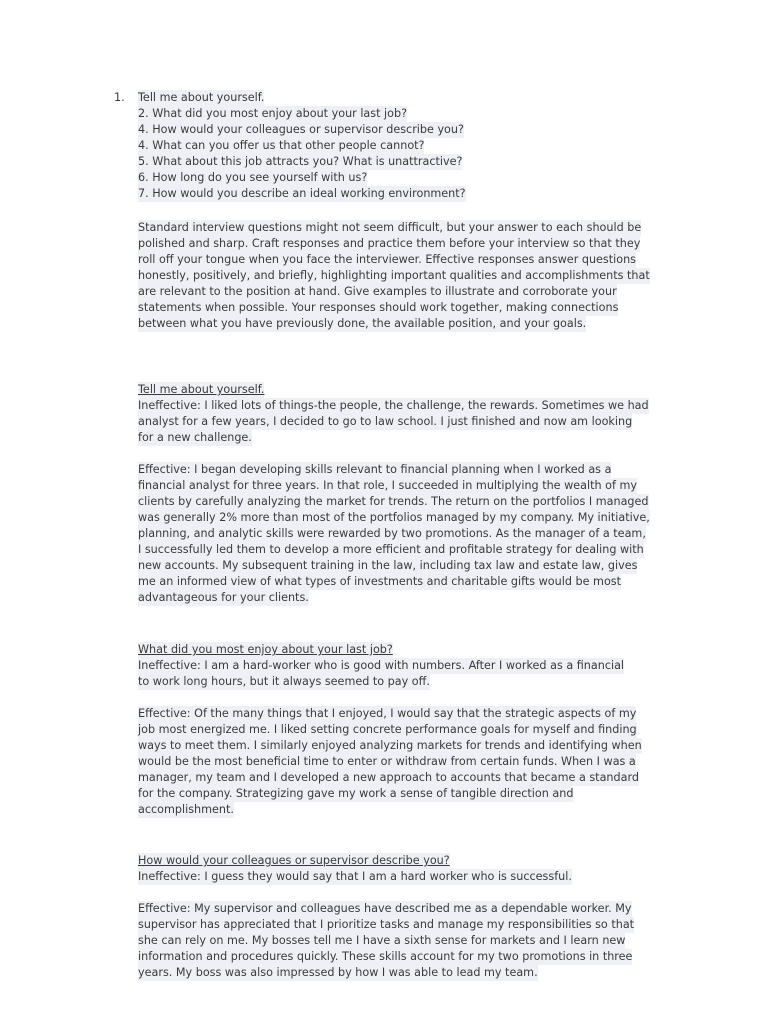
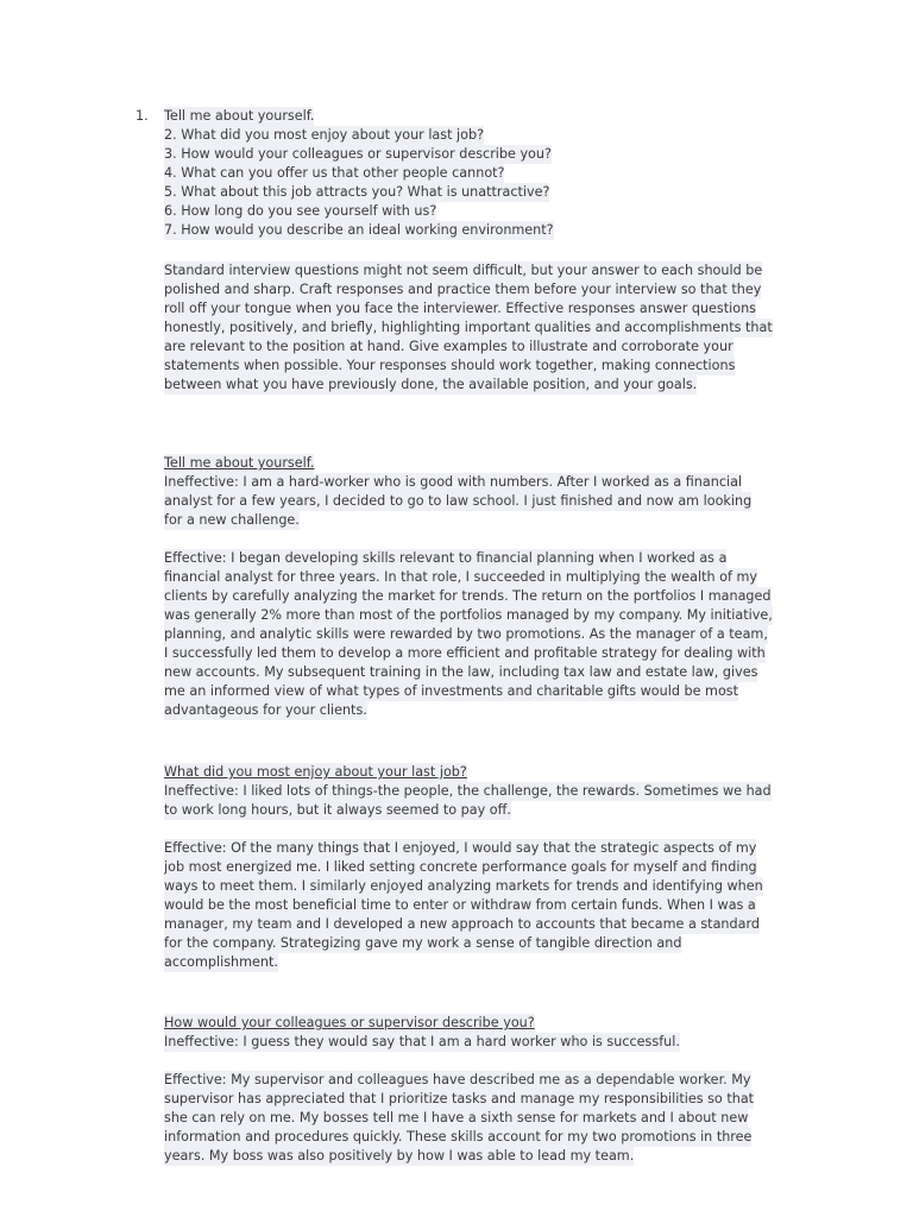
  1.
  Tell me about yourself.
  2. What did you most enjoy about your last job?
- 4. How would your colleagues or supervisor describe you?
+ 3. How would your colleagues or supervisor describe you?
  4. What can you offer us that other people cannot?
  5. What about this job attracts you? What is unattractive?
  6. How long do you see yourself with us?
  7. How would you describe an ideal working environment?
  Standard interview questions might not seem difficult, but your answer to each should be
  polished and sharp. Craft responses and practice them before your interview so that they
  roll off your tongue when you face the interviewer. Effective responses answer questions
  honestly, positively, and briefly, highlighting important qualities and accomplishments that
  are relevant to the position at hand. Give examples to illustrate and corroborate your
  statements when possible. Your responses should work together, making connections
  between what you have previously done, the available position, and your goals.
  Tell me about yourself.
- Ineffective: I liked lots of things-the people, the challenge, the rewards. Sometimes we had
+ Ineffective: I am a hard-worker who is good with numbers. After I worked as a financial
  analyst for a few years, I decided to go to law school. I just finished and now am looking
  for a new challenge.
  Effective: I began developing skills relevant to financial planning when I worked as a
  financial analyst for three years. In that role, I succeeded in multiplying the wealth of my
  clients by carefully analyzing the market for trends. The return on the portfolios I managed
  was generally 2% more than most of the portfolios managed by my company. My initiative,
  planning, and analytic skills were rewarded by two promotions. As the manager of a team,
  I successfully led them to develop a more efficient and profitable strategy for dealing with
  new accounts. My subsequent training in the law, including tax law and estate law, gives
  me an informed view of what types of investments and charitable gifts would be most
  advantageous for your clients.
  What did you most enjoy about your last job?
- Ineffective: I am a hard-worker who is good with numbers. After I worked as a financial
+ Ineffective: I liked lots of things-the people, the challenge, the rewards. Sometimes we had
  to work long hours, but it always seemed to pay off.
  Effective: Of the many things that I enjoyed, I would say that the strategic aspects of my
  job most energized me. I liked setting concrete performance goals for myself and finding
  ways to meet them. I similarly enjoyed analyzing markets for trends and identifying when
  would be the most beneficial time to enter or withdraw from certain funds. When I was a
  manager, my team and I developed a new approach to accounts that became a standard
  for the company. Strategizing gave my work a sense of tangible direction and
  accomplishment.
  How would your colleagues or supervisor describe you?
  Ineffective: I guess they would say that I am a hard worker who is successful.
  Effective: My supervisor and colleagues have described me as a dependable worker. My
  supervisor has appreciated that I prioritize tasks and manage my responsibilities so that
- she can rely on me. My bosses tell me I have a sixth sense for markets and I learn new
+ she can rely on me. My bosses tell me I have a sixth sense for markets and I about new
  information and procedures quickly. These skills account for my two promotions in three
- years. My boss was also impressed by how I was able to lead my team.
+ years. My boss was also positively by how I was able to lead my team.
